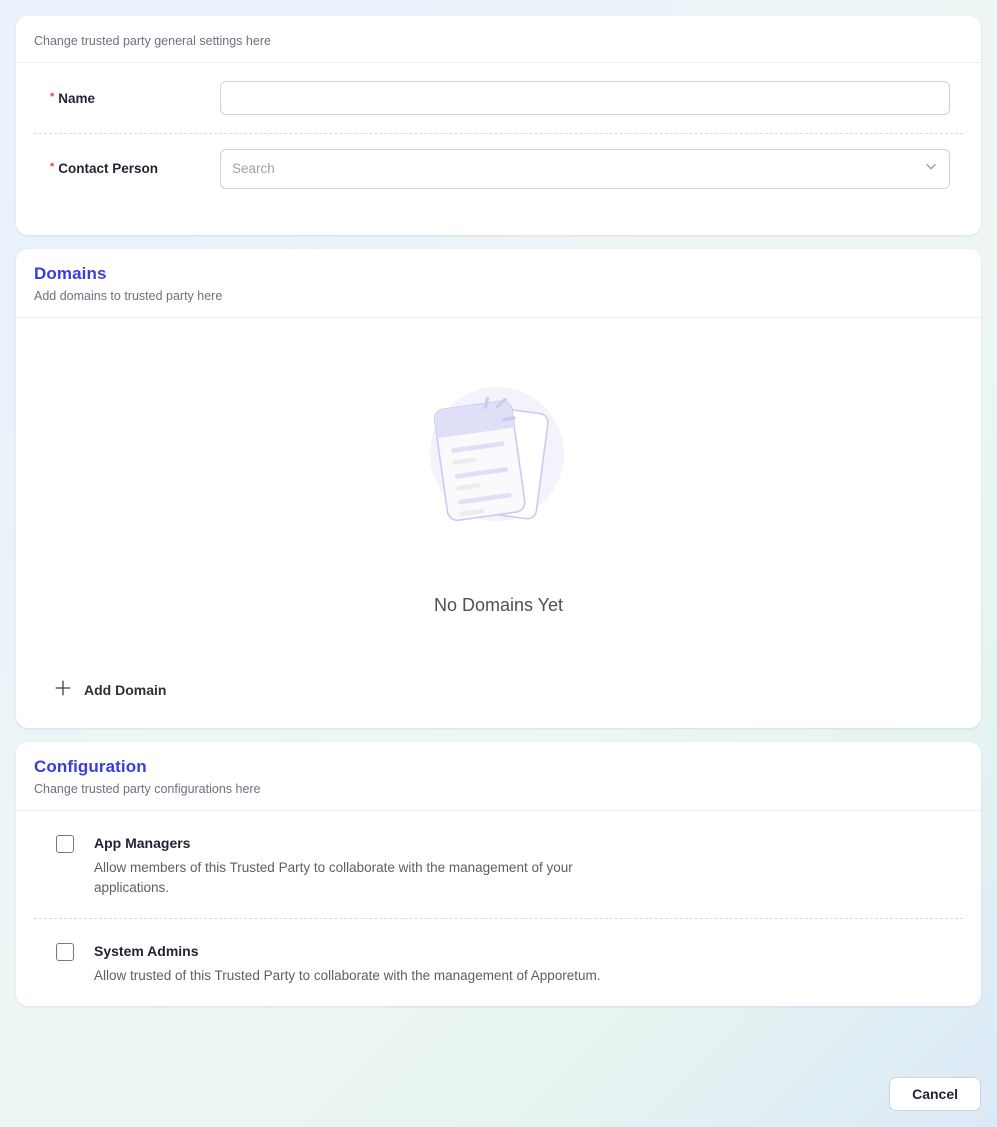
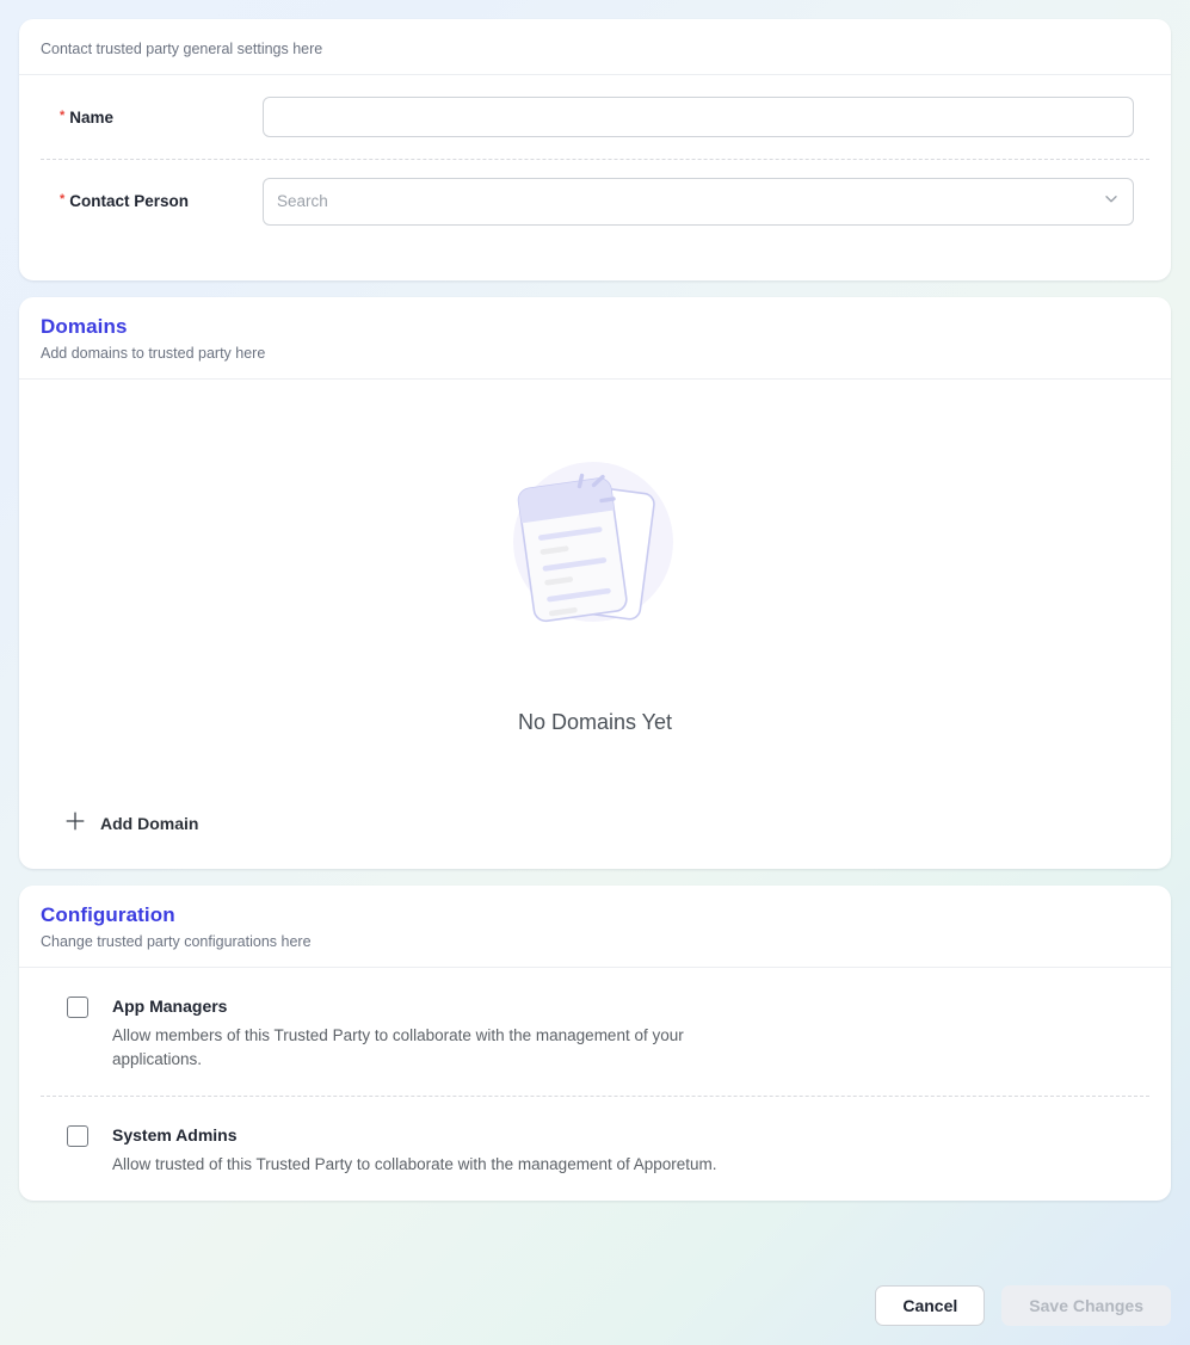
- Change trusted party general settings here
+ Contact trusted party general settings here
  *
  Name
  *
  Contact Person
  Search
  Domains
  Add domains to trusted party here
  No Domains Yet
  Add Domain
  Configuration
  Change trusted party configurations here
  App Managers
  Allow members of this Trusted Party to collaborate with the management of your applications.
  System Admins
  Allow trusted of this Trusted Party to collaborate with the management of Apporetum.
  Cancel
+ Save Changes
